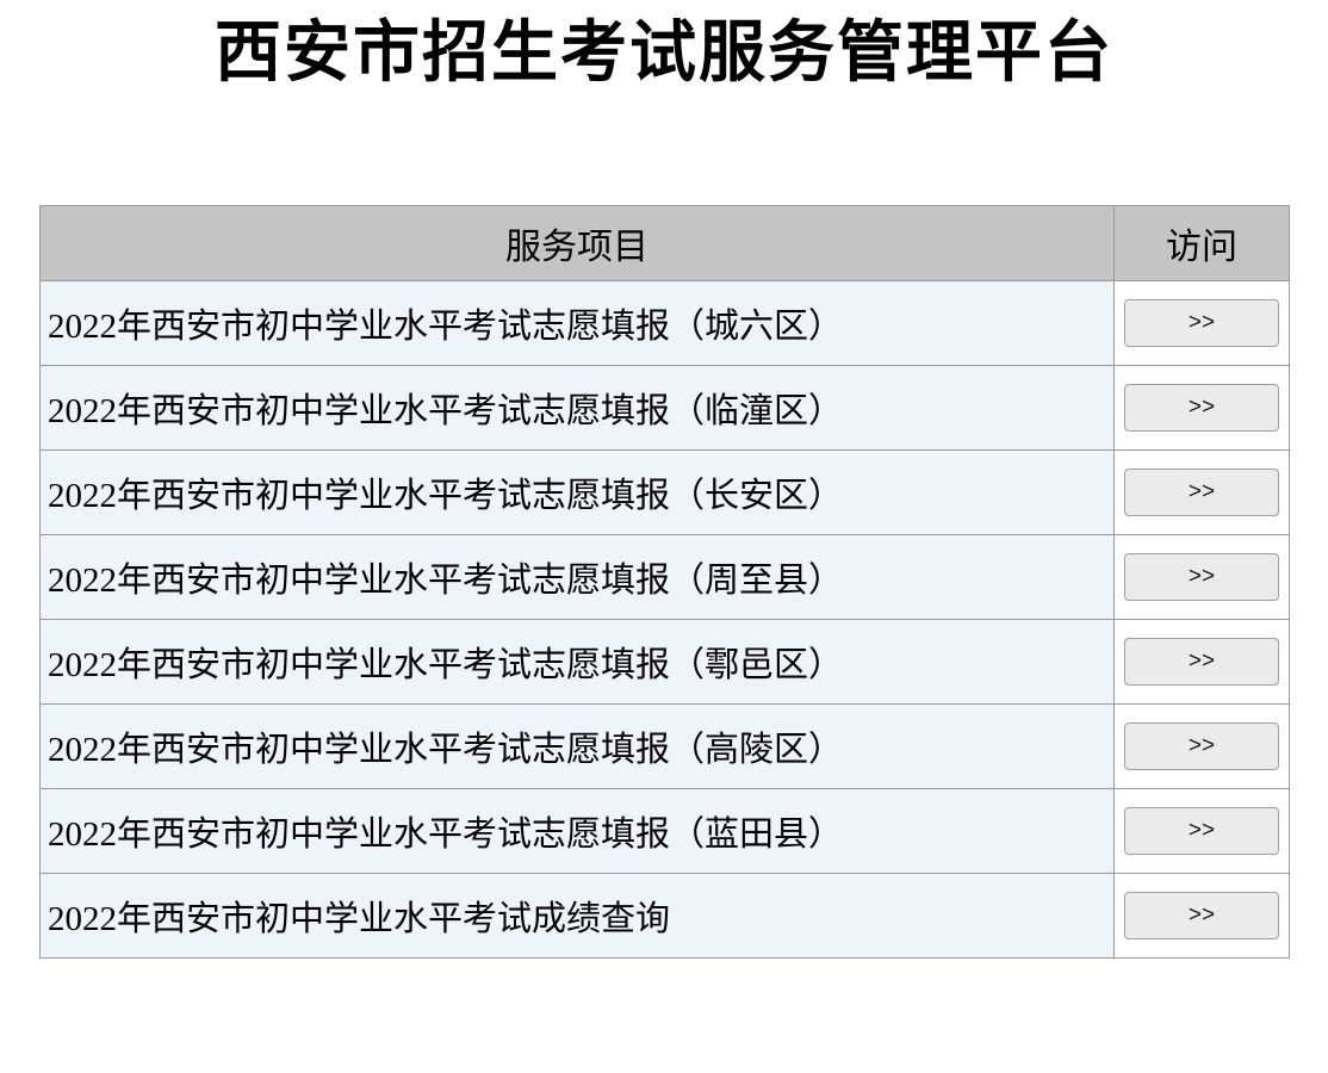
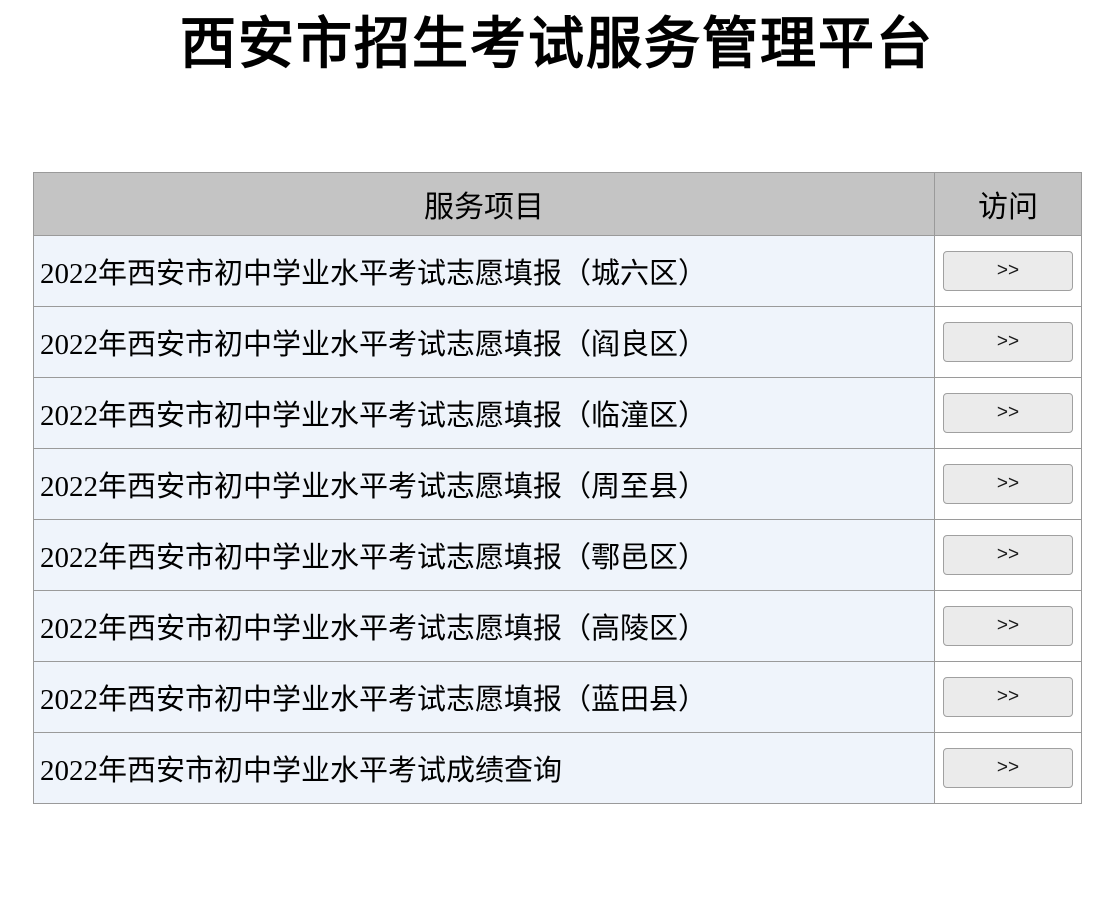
  西安市招生考试服务管理平台
  服务项目	访问
  2022年西安市初中学业水平考试志愿填报（城六区）	>>
+ 2022年西安市初中学业水平考试志愿填报（阎良区）	>>
  2022年西安市初中学业水平考试志愿填报（临潼区）	>>
- 2022年西安市初中学业水平考试志愿填报（长安区）	>>
  2022年西安市初中学业水平考试志愿填报（周至县）	>>
  2022年西安市初中学业水平考试志愿填报（鄠邑区）	>>
  2022年西安市初中学业水平考试志愿填报（高陵区）	>>
  2022年西安市初中学业水平考试志愿填报（蓝田县）	>>
  2022年西安市初中学业水平考试成绩查询	>>
